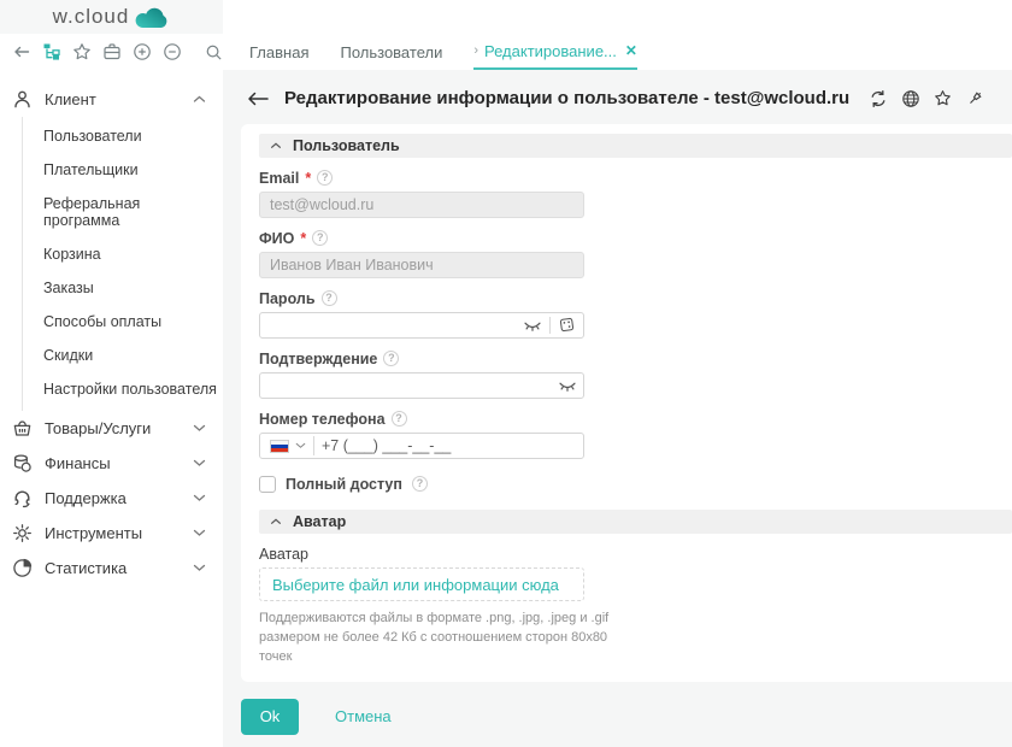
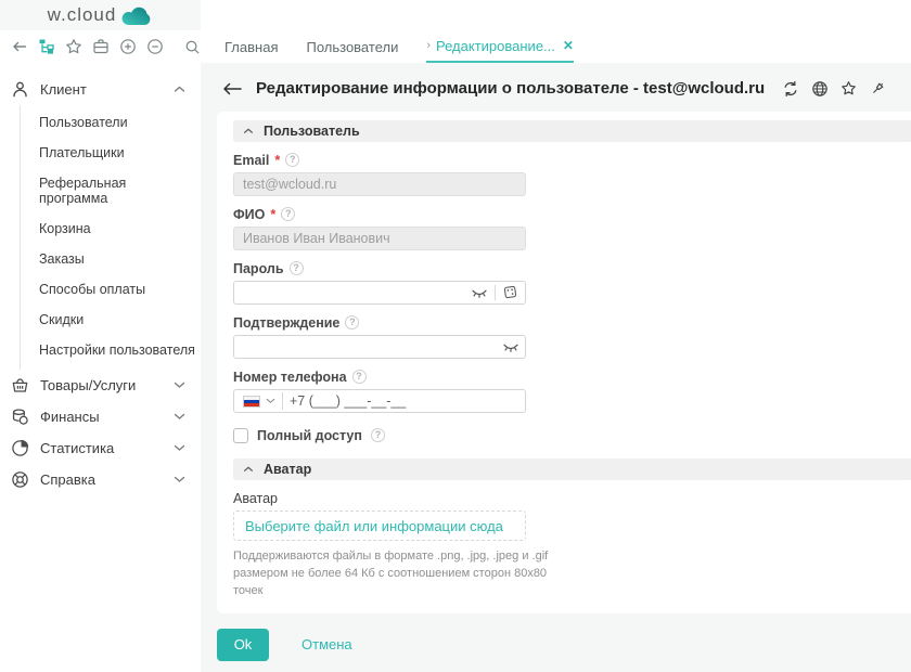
  w.cloud
  Главная
  Пользователи
  ›
  Редактирование...
  ✕
  Клиент
  Пользователи
  Плательщики
  Реферальная программа
  Корзина
  Заказы
  Способы оплаты
  Скидки
  Настройки пользователя
  Товары/Услуги
  Финансы
- Поддержка
- Инструменты
  Статистика
+ Справка
  Редактирование информации о пользователе - test@wcloud.ru
  Пользователь
  Email
  *
  ?
  test@wcloud.ru
  ФИО
  *
  ?
  Иванов Иван Иванович
  Пароль
  ?
  Подтверждение
  ?
  Номер телефона
  ?
  +7 (___) ___-__-__
  Полный доступ
  ?
  Аватар
  Аватар
  Выберите файл или информации сюда
- Поддерживаются файлы в формате .png, .jpg, .jpeg и .gif размером не более 42 Кб с соотношением сторон 80x80 точек
+ Поддерживаются файлы в формате .png, .jpg, .jpeg и .gif размером не более 64 Кб с соотношением сторон 80x80 точек
  Ok
  Отмена
